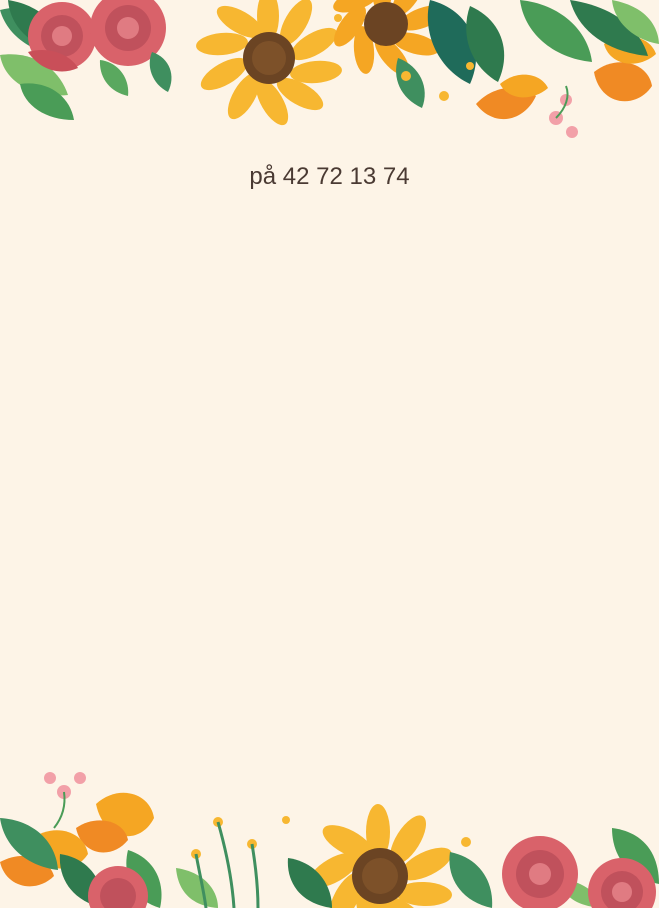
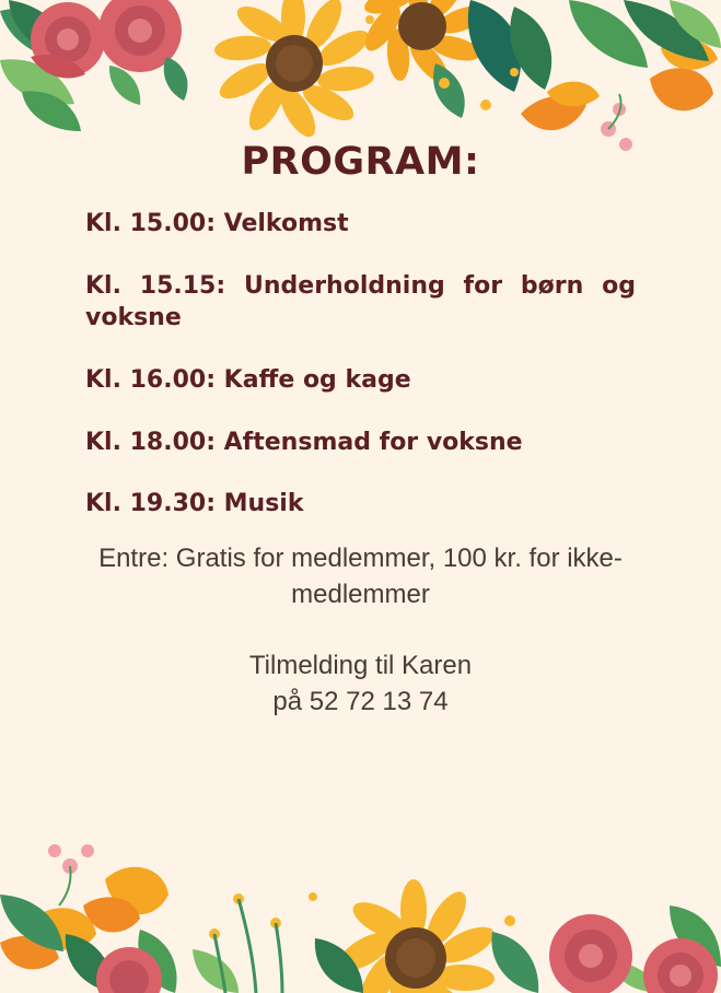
+ PROGRAM:
+ Kl. 15.00: Velkomst
+ Kl. 15.15: Underholdning for børn og voksne
+ Kl. 16.00: Kaffe og kage
+ Kl. 18.00: Aftensmad for voksne
+ Kl. 19.30: Musik
+ Entre: Gratis for medlemmer, 100 kr. for ikke-medlemmer
+ Tilmelding til Karen
- på 42 72 13 74
+ på 52 72 13 74
